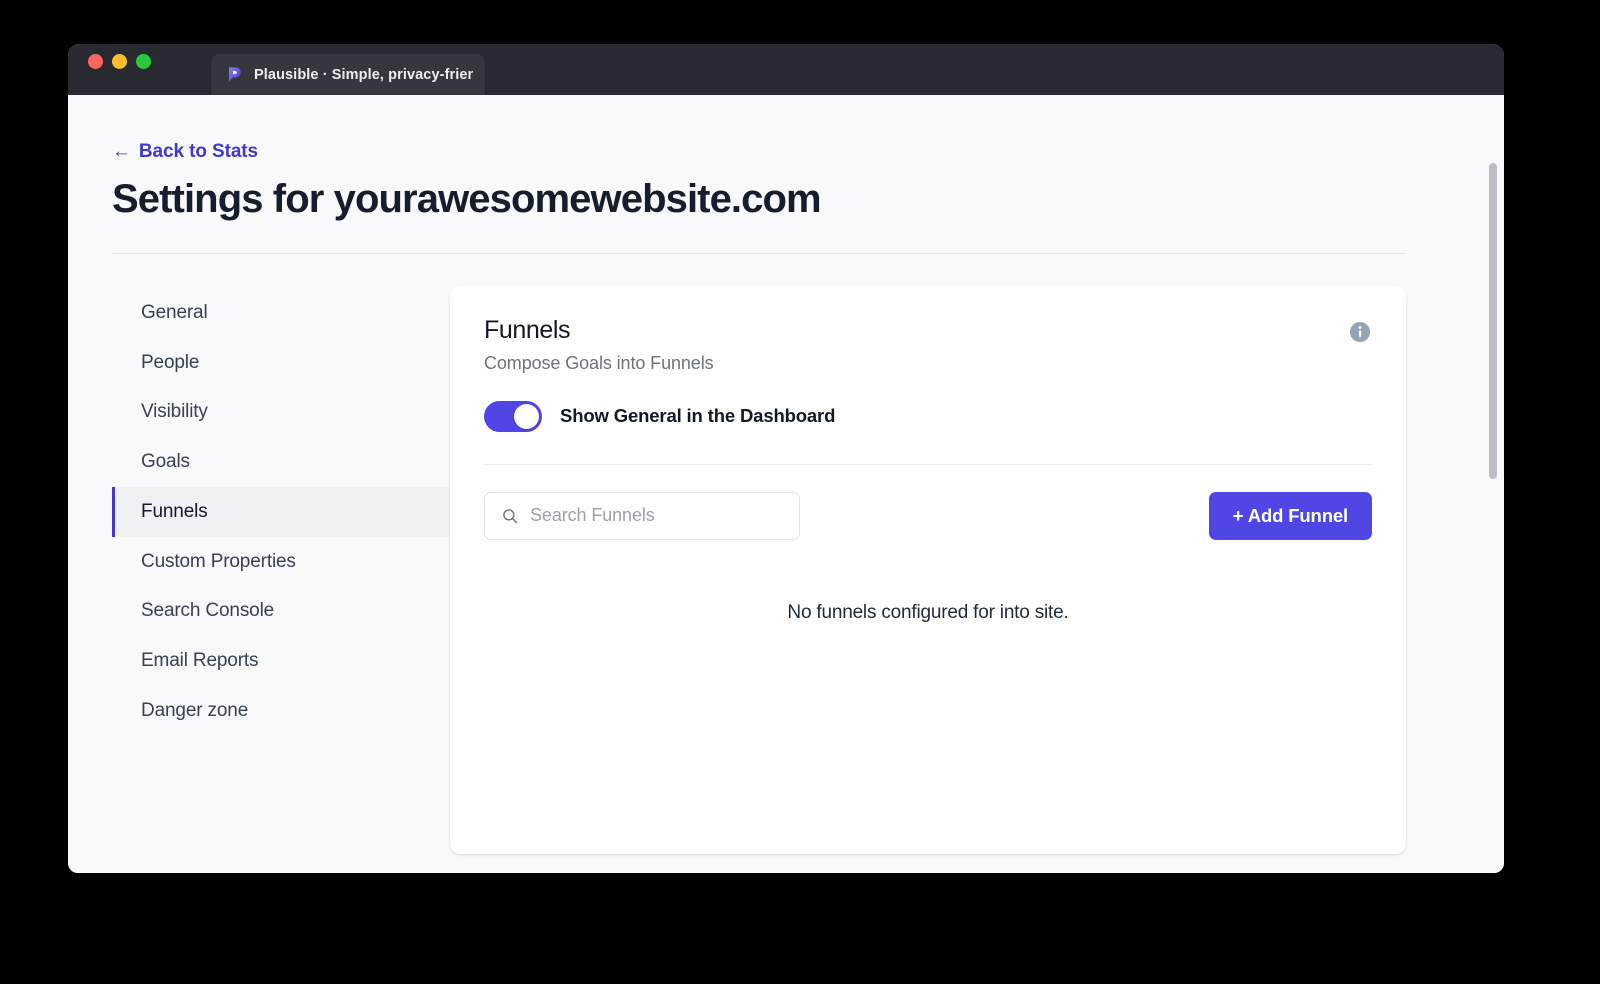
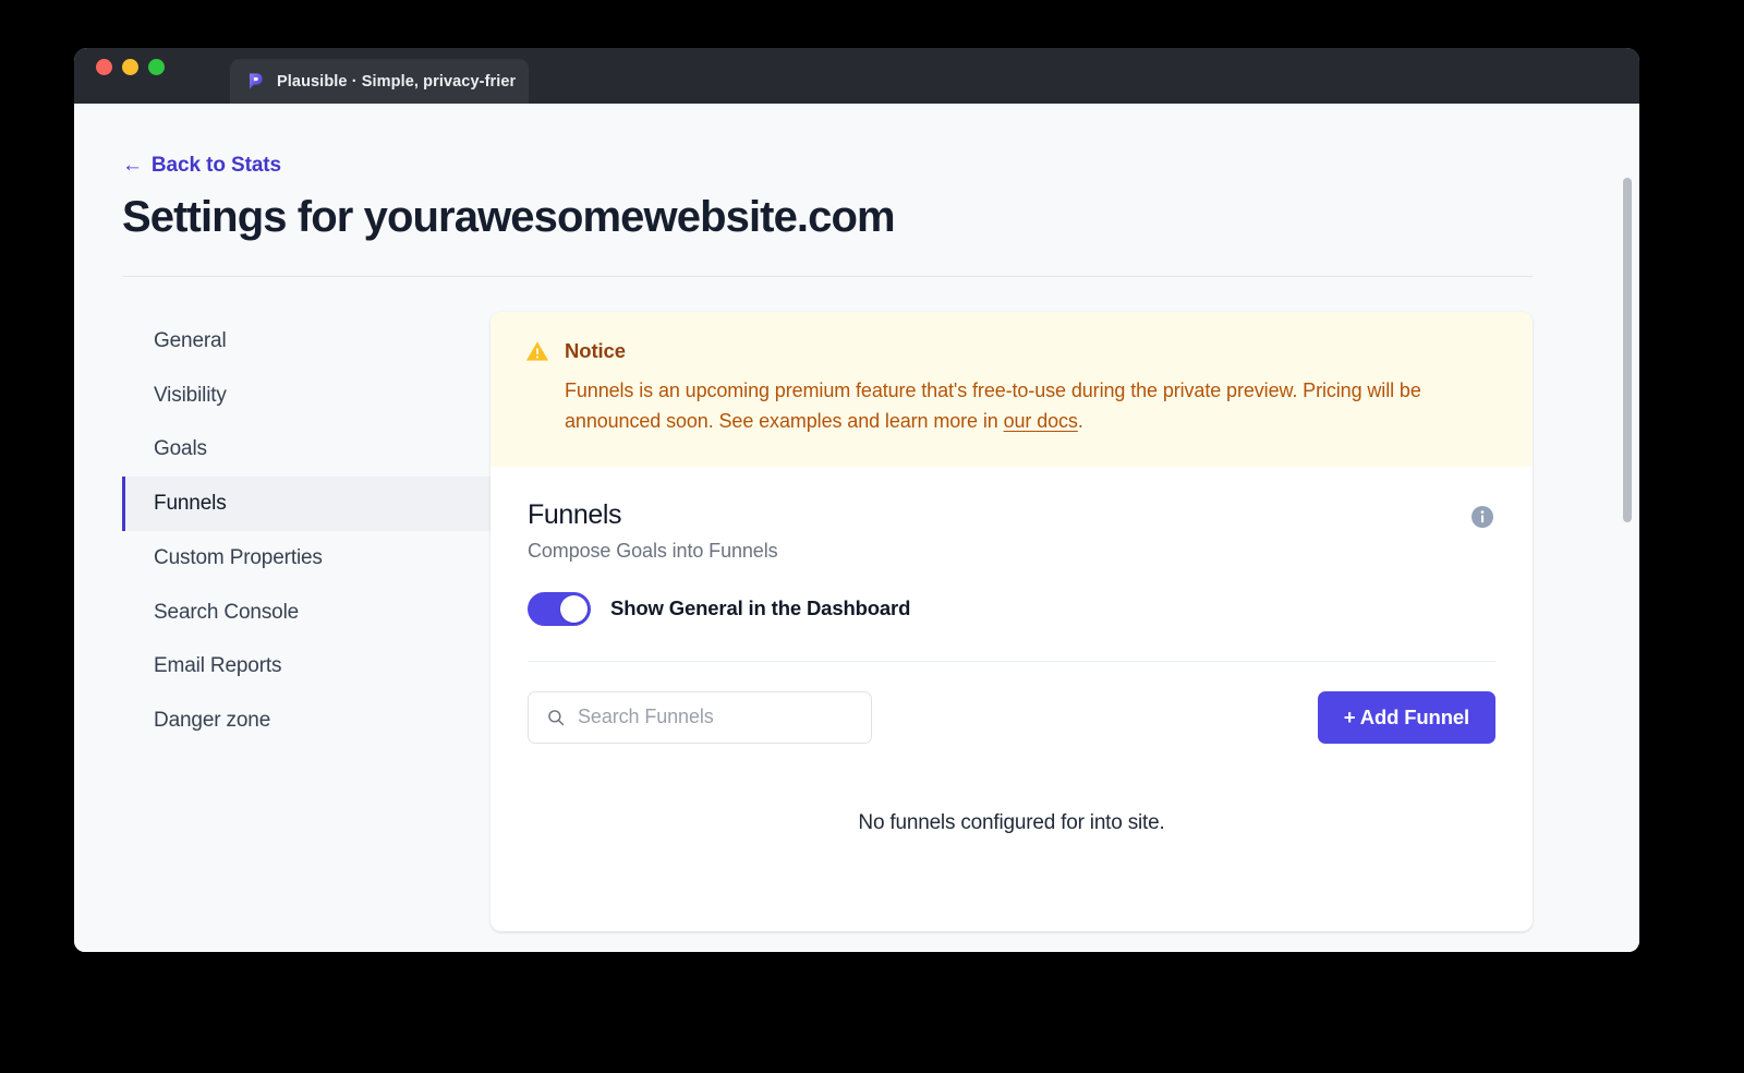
  Plausible · Simple, privacy-frien
  ←
  Back to Stats
  Settings for yourawesomewebsite.com
  General
- People
  Visibility
  Goals
  Funnels
  Custom Properties
  Search Console
  Email Reports
  Danger zone
+ Notice
+ Funnels is an upcoming premium feature that's free-to-use during the private preview. Pricing will be announced soon. See examples and learn more in our docs.
  Funnels
  Compose Goals into Funnels
  Show General in the Dashboard
  Search Funnels
  + Add Funnel
  No funnels configured for into site.
